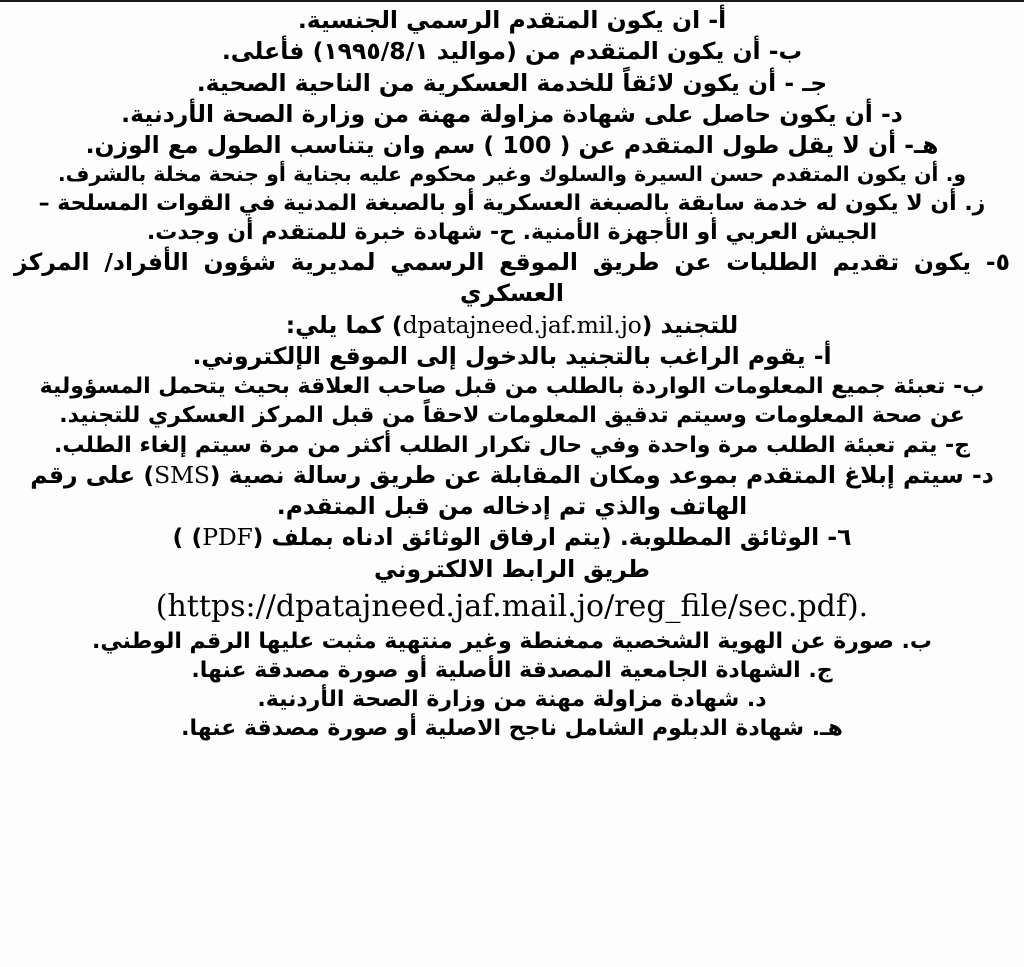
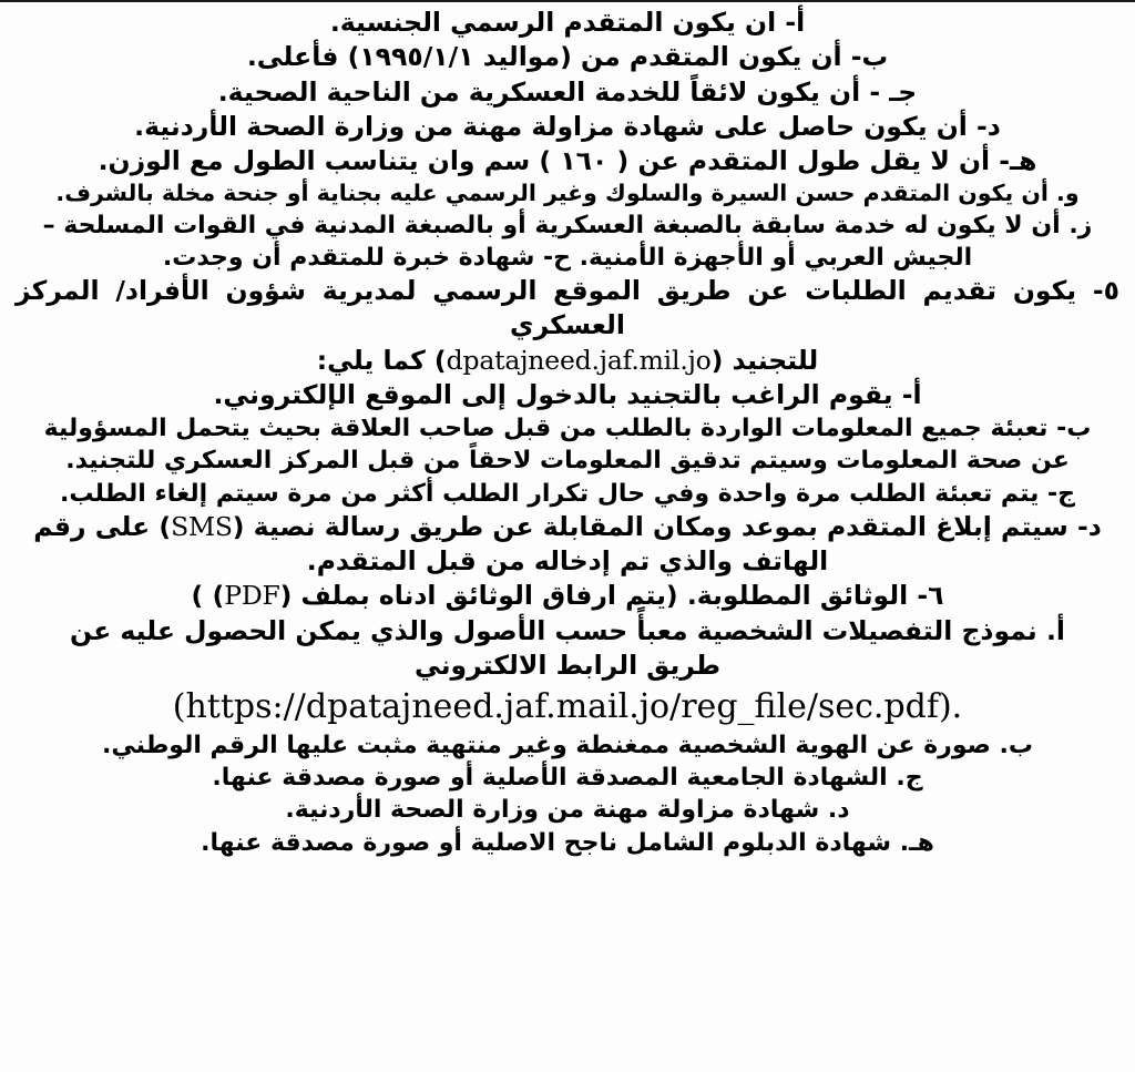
  أ- ان يكون المتقدم الرسمي الجنسية.
- ب- أن يكون المتقدم من (مواليد ١٩٩٥/8/١) فأعلى.
+ ب- أن يكون المتقدم من (مواليد ١٩٩٥/١/١) فأعلى.
  جـ - أن يكون لائقاً للخدمة العسكرية من الناحية الصحية.
  د- أن يكون حاصل على شهادة مزاولة مهنة من وزارة الصحة الأردنية.
- هـ- أن لا يقل طول المتقدم عن ( 100 ) سم وان يتناسب الطول مع الوزن.
+ هـ- أن لا يقل طول المتقدم عن ( ١٦٠ ) سم وان يتناسب الطول مع الوزن.
- و. أن يكون المتقدم حسن السيرة والسلوك وغير محكوم عليه بجناية أو جنحة مخلة بالشرف.
+ و. أن يكون المتقدم حسن السيرة والسلوك وغير الرسمي عليه بجناية أو جنحة مخلة بالشرف.
  ز. أن لا يكون له خدمة سابقة بالصبغة العسكرية أو بالصبغة المدنية في القوات المسلحة –
  الجيش العربي أو الأجهزة الأمنية. ح- شهادة خبرة للمتقدم أن وجدت.
  ٥- يكون تقديم الطلبات عن طريق الموقع الرسمي لمديرية شؤون الأفراد/ المركز العسكري
  للتجنيد (dpatajneed.jaf.mil.jo) كما يلي:
  أ- يقوم الراغب بالتجنيد بالدخول إلى الموقع الإلكتروني.
  ب- تعبئة جميع المعلومات الواردة بالطلب من قبل صاحب العلاقة بحيث يتحمل المسؤولية
  عن صحة المعلومات وسيتم تدقيق المعلومات لاحقاً من قبل المركز العسكري للتجنيد.
  ج- يتم تعبئة الطلب مرة واحدة وفي حال تكرار الطلب أكثر من مرة سيتم إلغاء الطلب.
  د- سيتم إبلاغ المتقدم بموعد ومكان المقابلة عن طريق رسالة نصية (SMS) على رقم
  الهاتف والذي تم إدخاله من قبل المتقدم.
  ٦- الوثائق المطلوبة. (يتم ارفاق الوثائق ادناه بملف (PDF) )
+ أ. نموذج التفصيلات الشخصية معبأً حسب الأصول والذي يمكن الحصول عليه عن
  طريق الرابط الالكتروني
  (https://dpatajneed.jaf.mail.jo/reg_file/sec.pdf).
  ب. صورة عن الهوية الشخصية ممغنطة وغير منتهية مثبت عليها الرقم الوطني.
  ج. الشهادة الجامعية المصدقة الأصلية أو صورة مصدقة عنها.
  د. شهادة مزاولة مهنة من وزارة الصحة الأردنية.
  هـ. شهادة الدبلوم الشامل ناجح الاصلية أو صورة مصدقة عنها.
